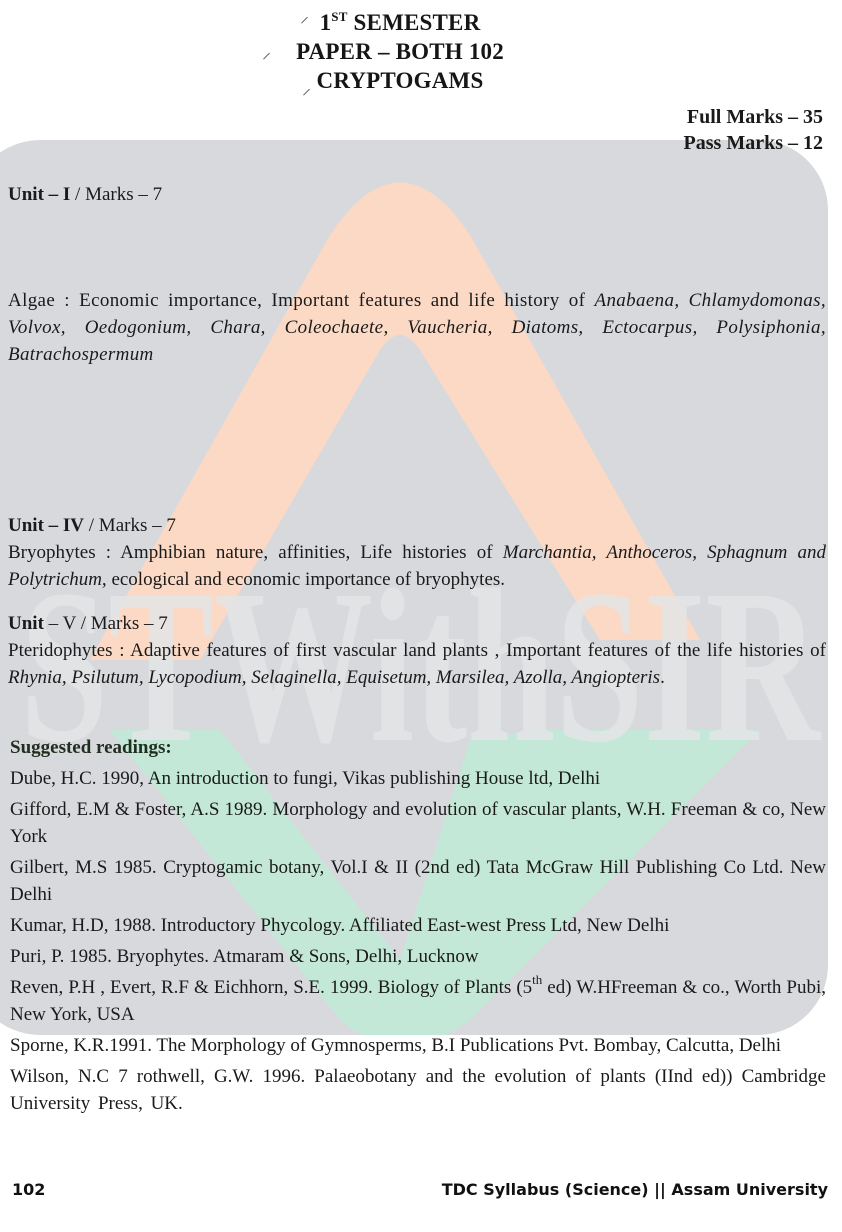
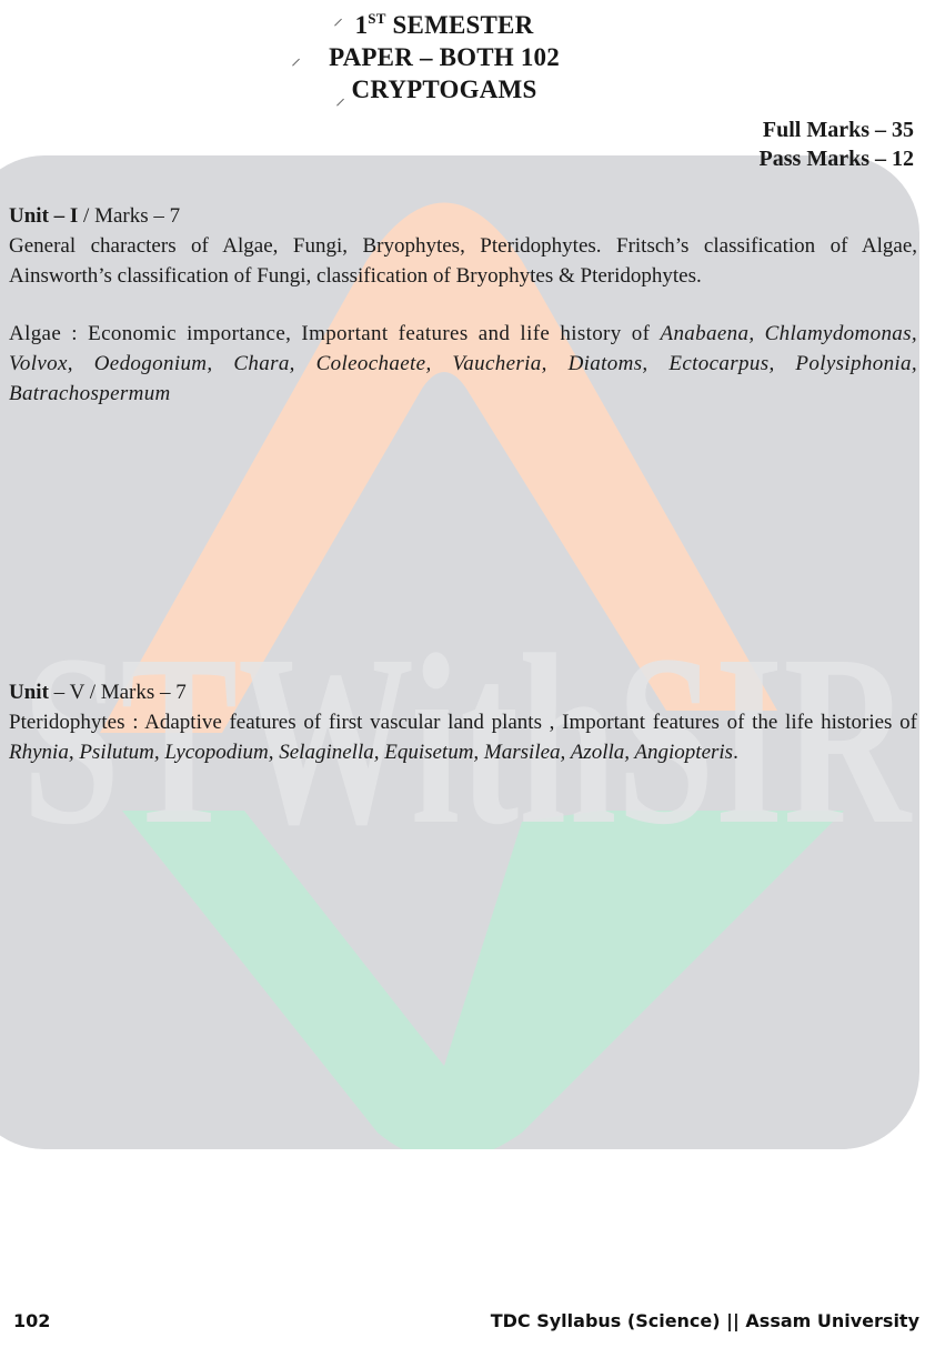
  STWithSIR
  1ST SEMESTER
  PAPER – BOTH 102
  CRYPTOGAMS
  ⸝
  ⸝
  ⸝
  Full Marks – 35
  Pass Marks – 12
  Unit – I / Marks – 7
+ General characters of Algae, Fungi, Bryophytes, Pteridophytes. Fritsch’s classification of Algae, Ainsworth’s classification of Fungi, classification of Bryophytes & Pteridophytes.
  Algae : Economic importance, Important features and life history of Anabaena, Chlamydomonas, Volvox, Oedogonium, Chara, Coleochaete, Vaucheria, Diatoms, Ectocarpus, Polysiphonia, Batrachospermum
- Unit – IV / Marks – 7
- Bryophytes : Amphibian nature, affinities, Life histories of Marchantia, Anthoceros, Sphagnum and Polytrichum, ecological and economic importance of bryophytes.
  Unit – V / Marks – 7
  Pteridophytes : Adaptive features of first vascular land plants , Important features of the life histories of Rhynia, Psilutum, Lycopodium, Selaginella, Equisetum, Marsilea, Azolla, Angiopteris.
- Suggested readings:
- Dube, H.C. 1990, An introduction to fungi, Vikas publishing House ltd, Delhi
- Gifford, E.M & Foster, A.S 1989. Morphology and evolution of vascular plants, W.H. Freeman & co, New York
- Gilbert, M.S 1985. Cryptogamic botany, Vol.I & II (2nd ed) Tata McGraw Hill Publishing Co Ltd. New Delhi
- Kumar, H.D, 1988. Introductory Phycology. Affiliated East-west Press Ltd, New Delhi
- Puri, P. 1985. Bryophytes. Atmaram & Sons, Delhi, Lucknow
- Reven, P.H , Evert, R.F & Eichhorn, S.E. 1999. Biology of Plants (5th ed) W.HFreeman & co., Worth Pubi, New York, USA
- Sporne, K.R.1991. The Morphology of Gymnosperms, B.I Publications Pvt. Bombay, Calcutta, Delhi
- Wilson, N.C 7 rothwell, G.W. 1996. Palaeobotany and the evolution of plants (IInd ed)) Cambridge University Press, UK.
  102
  TDC Syllabus (Science) || Assam University
